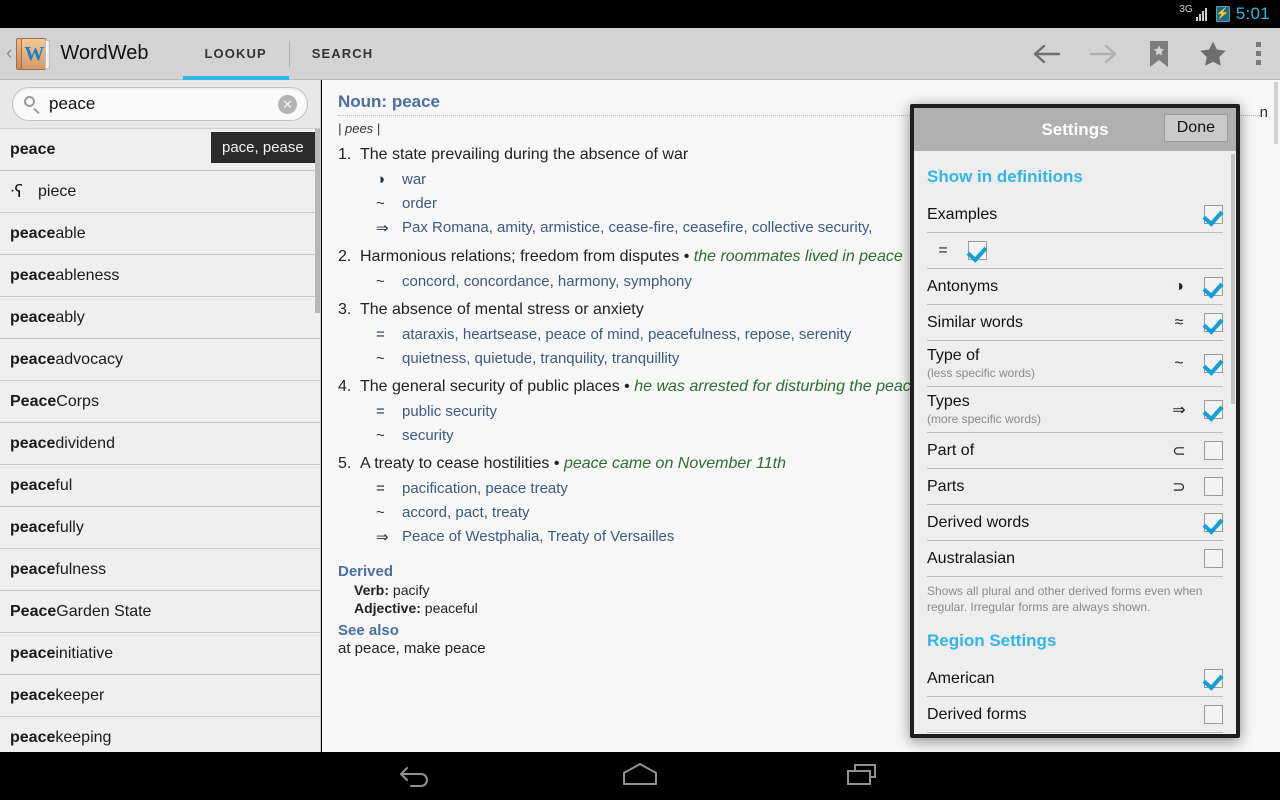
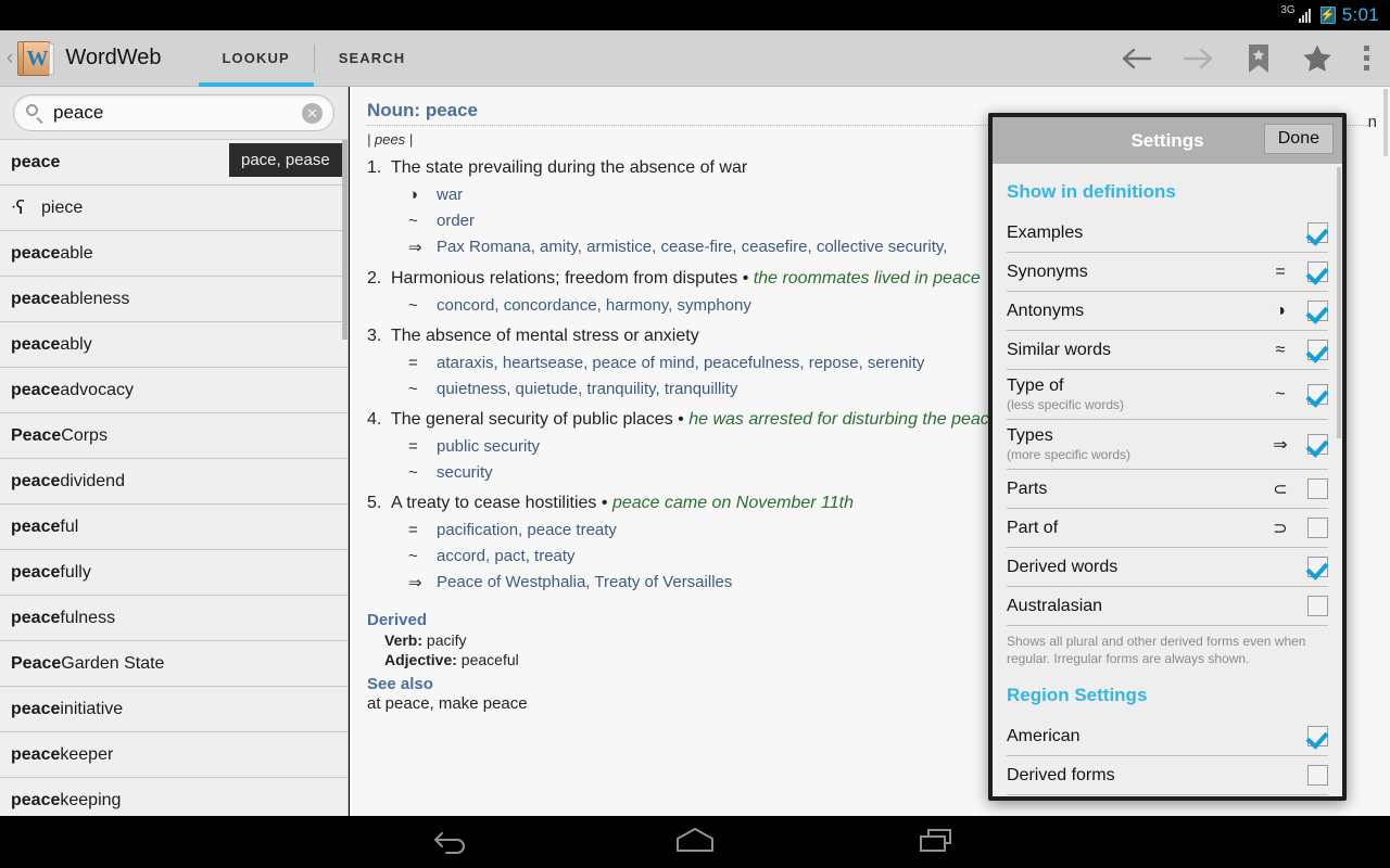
  3G
  ⚡
  5:01
  ‹
  W
  WordWeb
  LOOKUP
  SEARCH
  peace
  ✕
  peace
  ᐧʕ
  piece
  peace
  able
  peace
  ableness
  peace
  ably
  peace
  advocacy
  Peace
  Corps
  peace
  dividend
  peace
  ful
  peace
  fully
  peace
  fulness
  Peace
  Garden State
  peace
  initiative
  peace
  keeper
  peace
  keeping
  pace, pease
  Noun: peace
  | pees |
  1.
  The state prevailing during the absence of war
  ◑
  war
  ~
  order
  ⇒
  Pax Romana, amity, armistice, cease-fire, ceasefire, collective security,
  2.
  Harmonious relations; freedom from disputes • the roommates lived in peace
  ~
  concord, concordance, harmony, symphony
  3.
  The absence of mental stress or anxiety
  =
  ataraxis, heartsease, peace of mind, peacefulness, repose, serenity
  ~
  quietness, quietude, tranquility, tranquillity
  4.
  The general security of public places • he was arrested for disturbing the peac
  =
  public security
  ~
  security
  5.
  A treaty to cease hostilities • peace came on November 11th
  =
  pacification, peace treaty
  ~
  accord, pact, treaty
  ⇒
  Peace of Westphalia, Treaty of Versailles
  Derived
  Verb: pacify
  Adjective: peaceful
  See also
  at peace, make peace
  n
  Settings
  Done
  Show in definitions
  Examples
+ Synonyms
  =
  Antonyms
  ◑
  Similar words
  ≈
  Type of
  (less specific words)
  ~
  Types
  (more specific words)
  ⇒
- Part of
+ Parts
  ⊂
- Parts
+ Part of
  ⊃
  Derived words
  Australasian
  Shows all plural and other derived forms even when regular. Irregular forms are always shown.
  Region Settings
  American
  Derived forms
